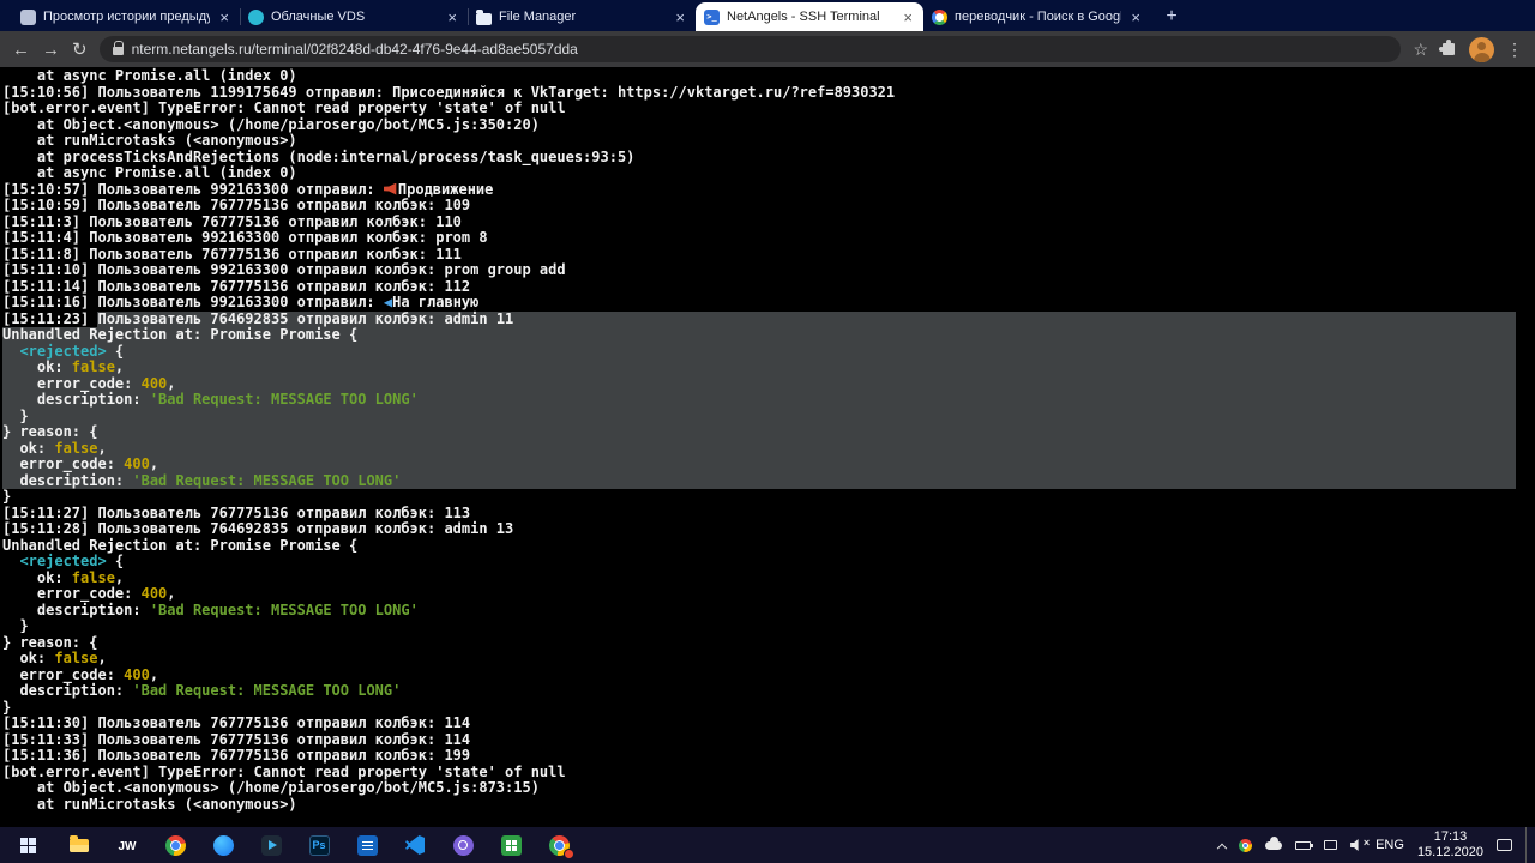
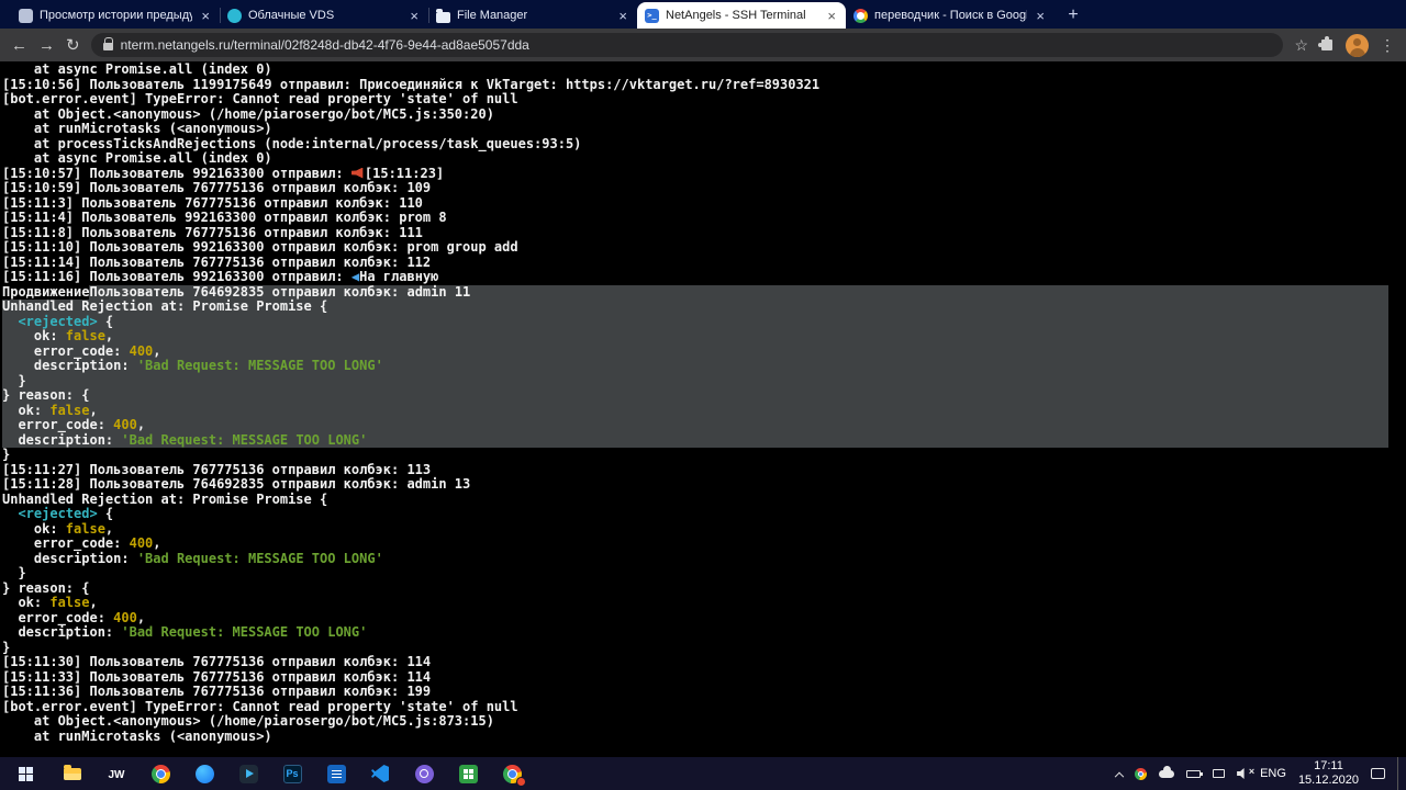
  Просмотр истории предыду
  ×
  Облачные VDS
  ×
  File Manager
  ×
  NetAngels - SSH Terminal
  ×
  переводчик - Поиск в Googl
  ×
  +
  ←
  →
  ↻
  nterm.netangels.ru/terminal/02f8248d-db42-4f76-9e44-ad8ae5057dda
  ☆
  ⋮
  at async Promise.all (index 0)
  [15:10:56] Пользователь 1199175649 отправил: Присоединяйся к VkTarget: https://vktarget.ru/?ref=8930321
  [bot.error.event] TypeError: Cannot read property 'state' of null
  at Object.<anonymous> (/home/piarosergo/bot/MC5.js:350:20)
  at runMicrotasks (<anonymous>)
  at processTicksAndRejections (node:internal/process/task_queues:93:5)
  at async Promise.all (index 0)
- [15:10:57] Пользователь 992163300 отправил: Продвижение
+ [15:10:57] Пользователь 992163300 отправил: [15:11:23]
  [15:10:59] Пользователь 767775136 отправил колбэк: 109
  [15:11:3] Пользователь 767775136 отправил колбэк: 110
  [15:11:4] Пользователь 992163300 отправил колбэк: prom 8
  [15:11:8] Пользователь 767775136 отправил колбэк: 111
  [15:11:10] Пользователь 992163300 отправил колбэк: prom group add
  [15:11:14] Пользователь 767775136 отправил колбэк: 112
  [15:11:16] Пользователь 992163300 отправил: ◀На главную
- [15:11:23]
+ Продвижение
  Пользователь 764692835 отправил колбэк: admin 11
  Unhandled Rejection at: Promise Promise {
  <rejected> {
  ok: false,
  error_code: 400,
  description: 'Bad Request: MESSAGE TOO LONG'
  }
  } reason: {
  ok: false,
  error_code: 400,
  description: 'Bad Request: MESSAGE TOO LONG'
  }
  [15:11:27] Пользователь 767775136 отправил колбэк: 113
  [15:11:28] Пользователь 764692835 отправил колбэк: admin 13
  Unhandled Rejection at: Promise Promise {
  <rejected> {
  ok: false,
  error_code: 400,
  description: 'Bad Request: MESSAGE TOO LONG'
  }
  } reason: {
  ok: false,
  error_code: 400,
  description: 'Bad Request: MESSAGE TOO LONG'
  }
  [15:11:30] Пользователь 767775136 отправил колбэк: 114
  [15:11:33] Пользователь 767775136 отправил колбэк: 114
  [15:11:36] Пользователь 767775136 отправил колбэк: 199
  [bot.error.event] TypeError: Cannot read property 'state' of null
  at Object.<anonymous> (/home/piarosergo/bot/MC5.js:873:15)
  at runMicrotasks (<anonymous>)
  ×
  ENG
- 17:13
+ 17:11
  15.12.2020
